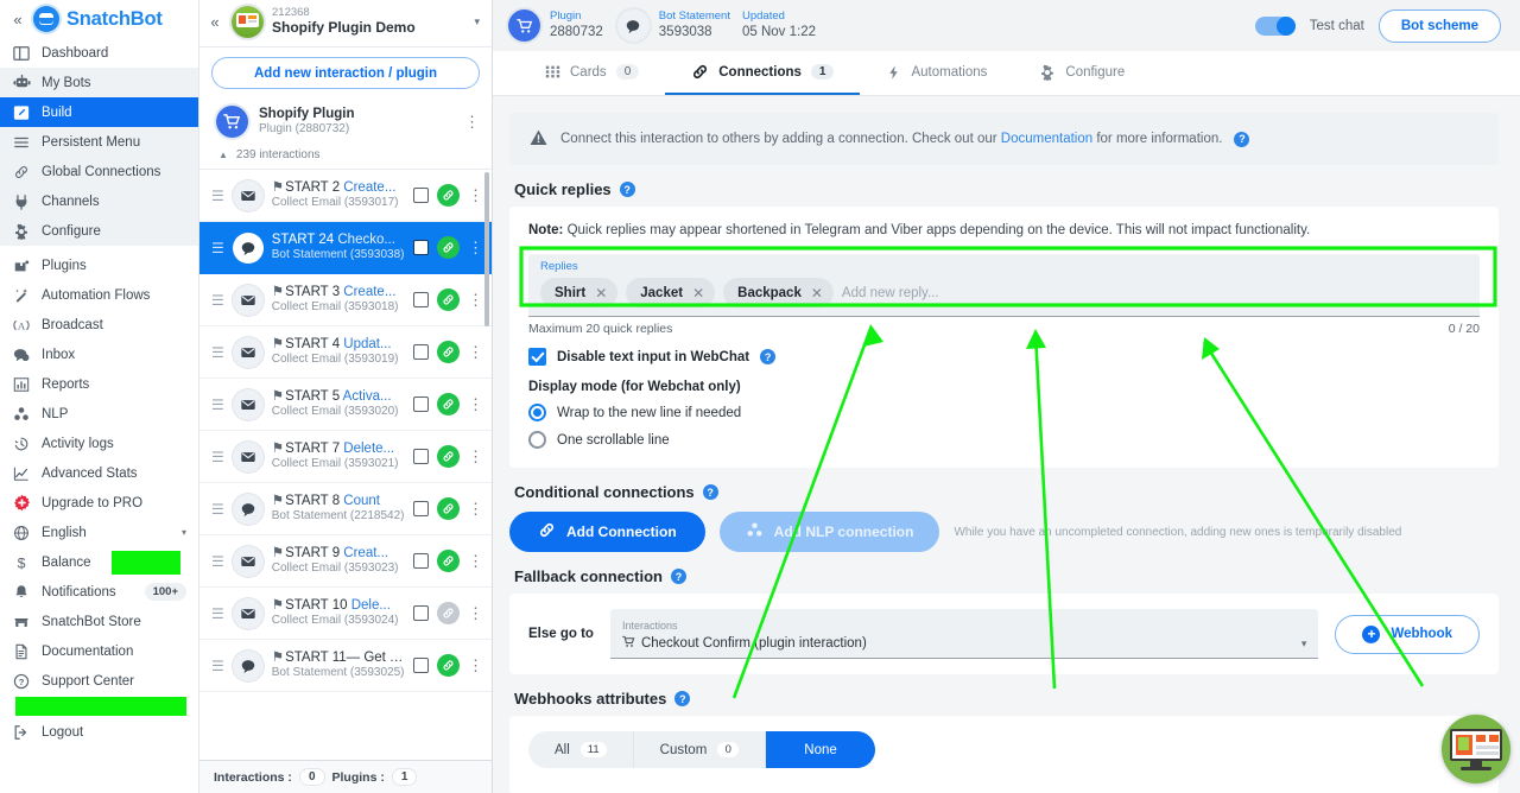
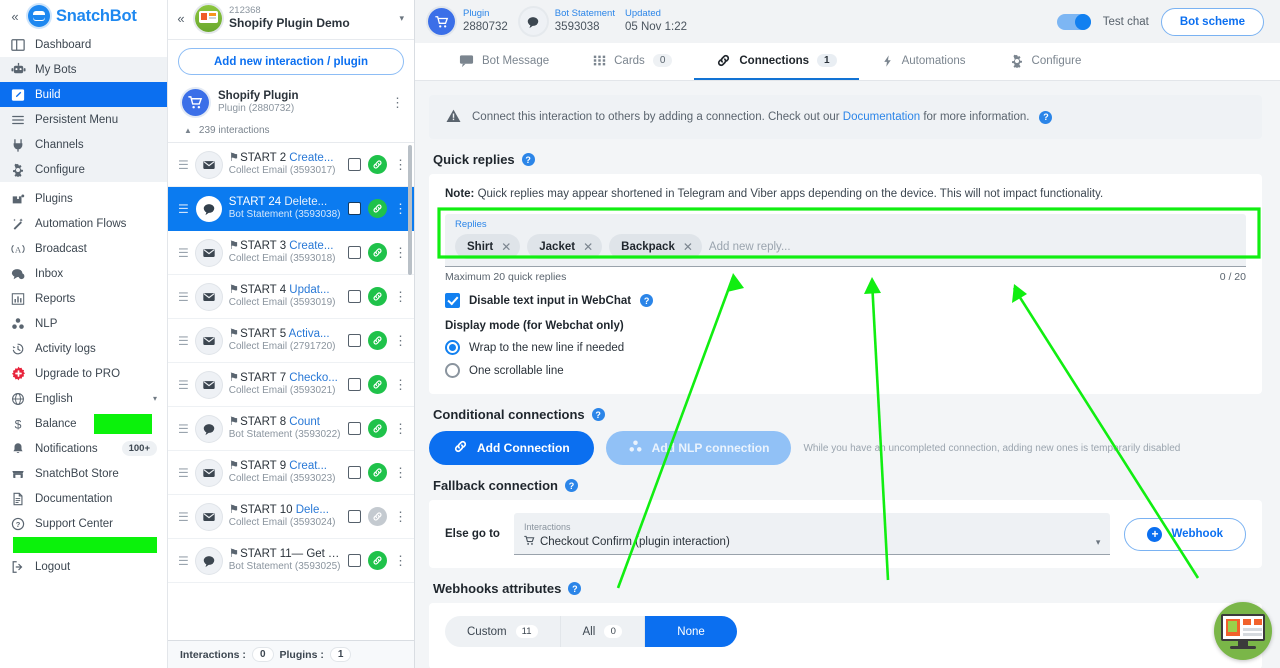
  «
  SnatchBot
  Dashboard
  My Bots
  Build
  Persistent Menu
- Global Connections
  Channels
  Configure
  Plugins
  Automation Flows
  A
  Broadcast
  Inbox
  Reports
  NLP
  Activity logs
- Advanced Stats
  Upgrade to PRO
  English
  ▾
  $
  Balance
  Notifications
  100+
  SnatchBot Store
  Documentation
  ?
  Support Center
  Logout
  «
  212368
  Shopify Plugin Demo
  ▾
  Add new interaction / plugin
  Shopify Plugin
  Plugin (2880732)
  ⋮
  ▲
  239 interactions
  ☰
  ⚑START 2 Create...
  Collect Email (3593017)
  ⋮
  ☰
- START 24 Checko...
+ START 24 Delete...
  Bot Statement (3593038)
  ⋮
  ☰
  ⚑START 3 Create...
  Collect Email (3593018)
  ⋮
  ☰
  ⚑START 4 Updat...
  Collect Email (3593019)
  ⋮
  ☰
  ⚑START 5 Activa...
- Collect Email (3593020)
+ Collect Email (2791720)
  ⋮
  ☰
- ⚑START 7 Delete...
+ ⚑START 7 Checko...
  Collect Email (3593021)
  ⋮
  ☰
  ⚑START 8 Count
- Bot Statement (2218542)
+ Bot Statement (3593022)
  ⋮
  ☰
  ⚑START 9 Creat...
  Collect Email (3593023)
  ⋮
  ☰
  ⚑START 10 Dele...
  Collect Email (3593024)
  ⋮
  ☰
  ⚑START 11— Get Y..
  Bot Statement (3593025)
  ⋮
  Interactions :
  0
  Plugins :
  1
  Plugin
  2880732
  Bot Statement
  3593038
  Updated
  05 Nov 1:22
  Test chat
  Bot scheme
+ Bot Message
  Cards
  0
  Connections
  1
  Automations
  Configure
  Connect this interaction to others by adding a connection. Check out our Documentation for more information.
  ?
  Quick replies
  ?
  Note: Quick replies may appear shortened in Telegram and Viber apps depending on the device. This will not impact functionality.
  Replies
  Shirt
  ✕
  Jacket
  ✕
  Backpack
  ✕
  Add new reply...
  Maximum 20 quick replies
  0 / 20
  Disable text input in WebChat
  ?
  Display mode (for Webchat only)
  Wrap to the new line if needed
  One scrollable line
  Conditional connections
  ?
  Add Connection
  Add NLP connection
  While you have an uncompleted connection, adding new ones is temprarily disabled
  Fallback connection
  ?
  Else go to
  Interactions
  Checkout Confirm (plugin interaction)
  ▾
  +
  Webhook
  Webhooks attributes
  ?
- All
+ Custom
  11
- Custom
+ All
  0
  None
